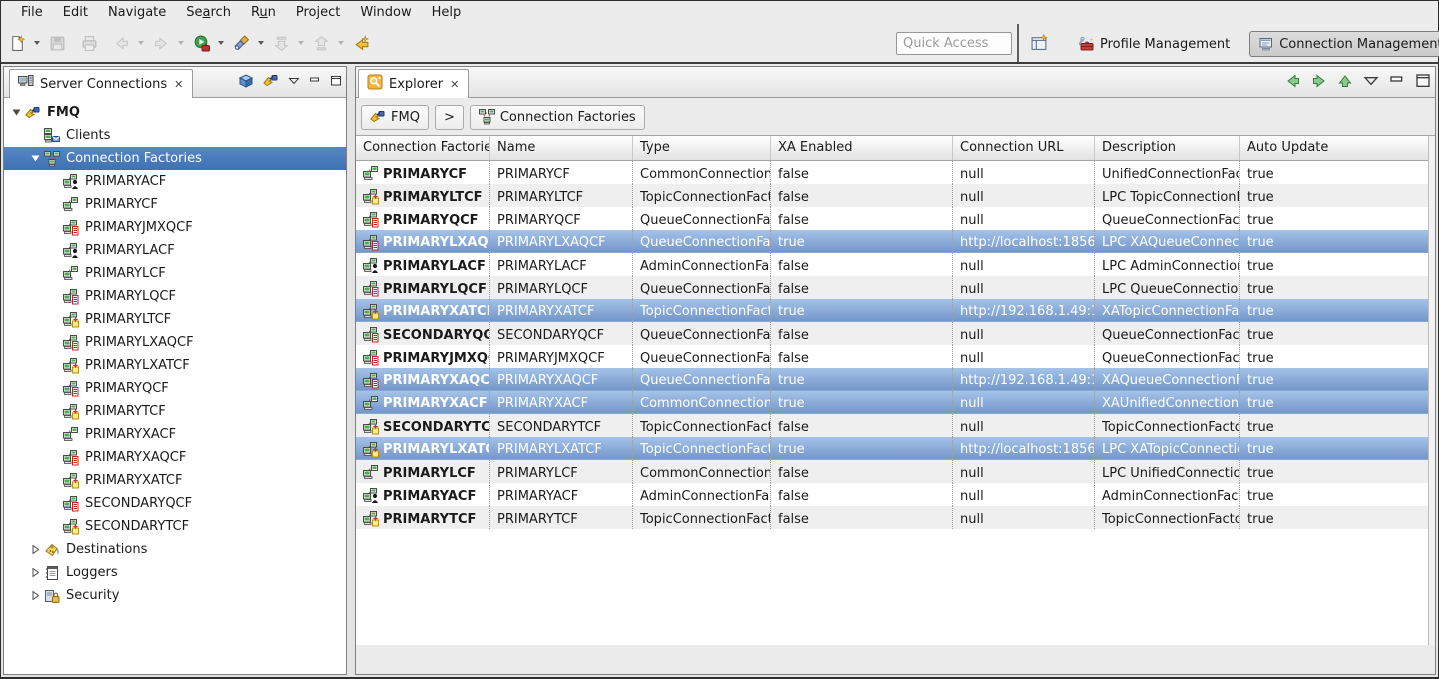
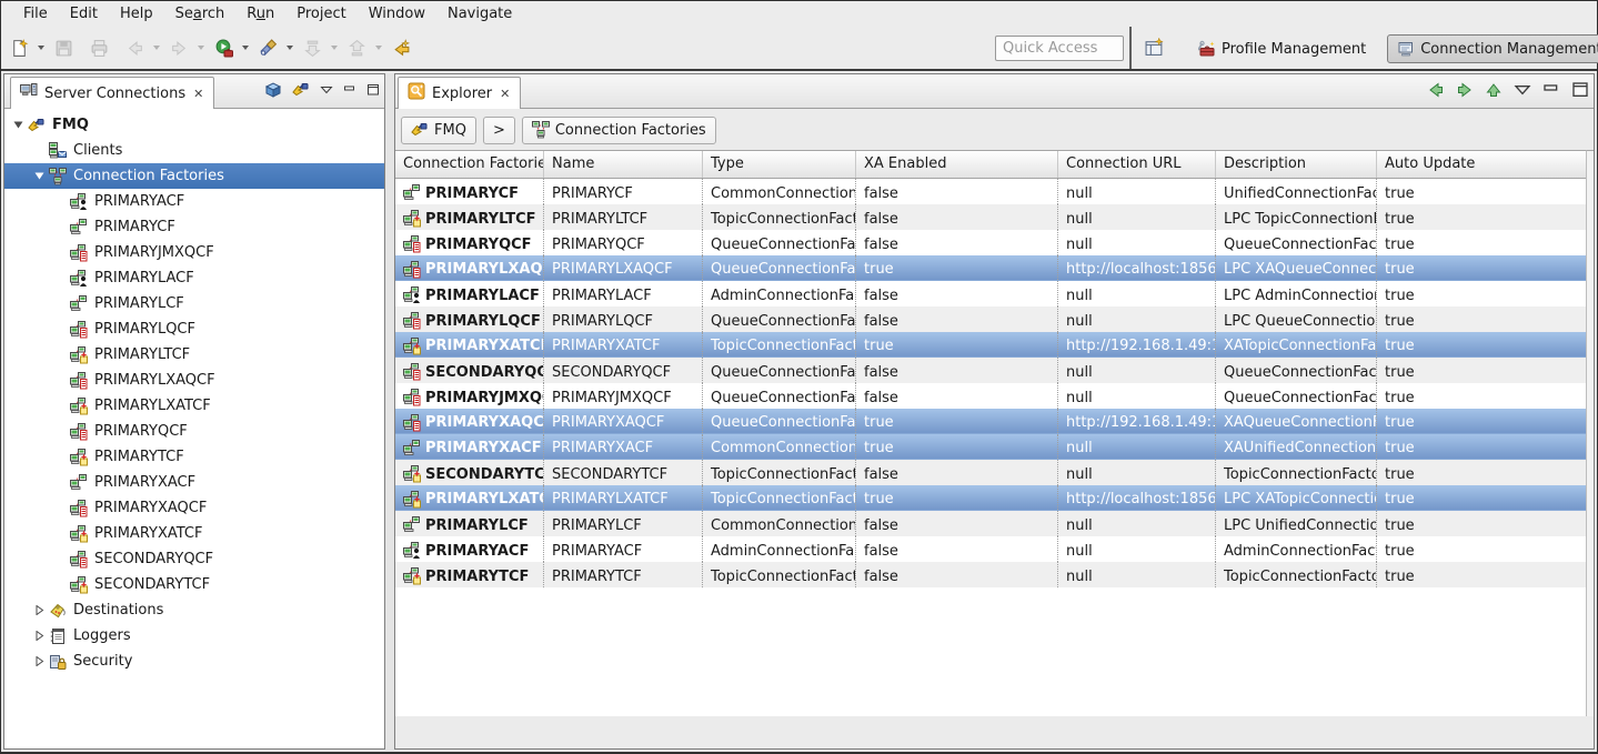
  File
  Edit
- Navigate
+ Help
  Search
  Run
  Project
  Window
- Help
+ Navigate
  Quick Access
  Profile Management
  Connection Managemen
  Server Connections
  ✕
  FMQ
  Clients
  Connection Factories
  PRIMARYACF
  PRIMARYCF
  PRIMARYJMXQCF
  PRIMARYLACF
  PRIMARYLCF
  PRIMARYLQCF
  PRIMARYLTCF
  PRIMARYLXAQCF
  PRIMARYLXATCF
  PRIMARYQCF
  PRIMARYTCF
  PRIMARYXACF
  PRIMARYXAQCF
  PRIMARYXATCF
  SECONDARYQCF
  SECONDARYTCF
  Destinations
  Loggers
  Security
  Explorer
  ✕
  FMQ
  >
  Connection Factories
  Connection Factorie
  Name
  Type
  XA Enabled
  Connection URL
  Description
  Auto Update
  PRIMARYCF
  PRIMARYCF
  CommonConnection
  false
  null
  UnifiedConnectionFac
  true
  PRIMARYLTCF
  PRIMARYLTCF
  TopicConnectionFact
  false
  null
  LPC TopicConnection
  true
  PRIMARYQCF
  PRIMARYQCF
  QueueConnectionFa
  false
  null
  QueueConnectionFac
  true
  PRIMARYLXAQ
  PRIMARYLXAQCF
  QueueConnectionFa
  true
  http://localhost:1856
  LPC XAQueueConnec
  true
  PRIMARYLACF
  PRIMARYLACF
  AdminConnectionFa
  false
  null
  LPC AdminConnectio
  true
  PRIMARYLQCF
  PRIMARYLQCF
  QueueConnectionFa
  false
  null
  LPC QueueConnectio
  true
  PRIMARYXATC
  PRIMARYXATCF
  TopicConnectionFact
  true
  http://192.168.1.49:
  XATopicConnectionFa
  true
  SECONDARYQC
  SECONDARYQCF
  QueueConnectionFa
  false
  null
  QueueConnectionFac
  true
  PRIMARYJMXQ
  PRIMARYJMXQCF
  QueueConnectionFa
  false
  null
  QueueConnectionFac
  true
  PRIMARYXAQC
  PRIMARYXAQCF
  QueueConnectionFa
  true
  http://192.168.1.49:
  XAQueueConnectionF
  true
  PRIMARYXACF
  PRIMARYXACF
  CommonConnection
  true
  null
  XAUnifiedConnection
  true
  SECONDARYTC
  SECONDARYTCF
  TopicConnectionFact
  false
  null
  TopicConnectionFacto
  true
  PRIMARYLXAT
  PRIMARYLXATCF
  TopicConnectionFact
  true
  http://localhost:1856
  LPC XATopicConnecti
  true
  PRIMARYLCF
  PRIMARYLCF
  CommonConnection
  false
  null
  LPC UnifiedConnectio
  true
  PRIMARYACF
  PRIMARYACF
  AdminConnectionFa
  false
  null
  AdminConnectionFac
  true
  PRIMARYTCF
  PRIMARYTCF
  TopicConnectionFact
  false
  null
  TopicConnectionFacto
  true
